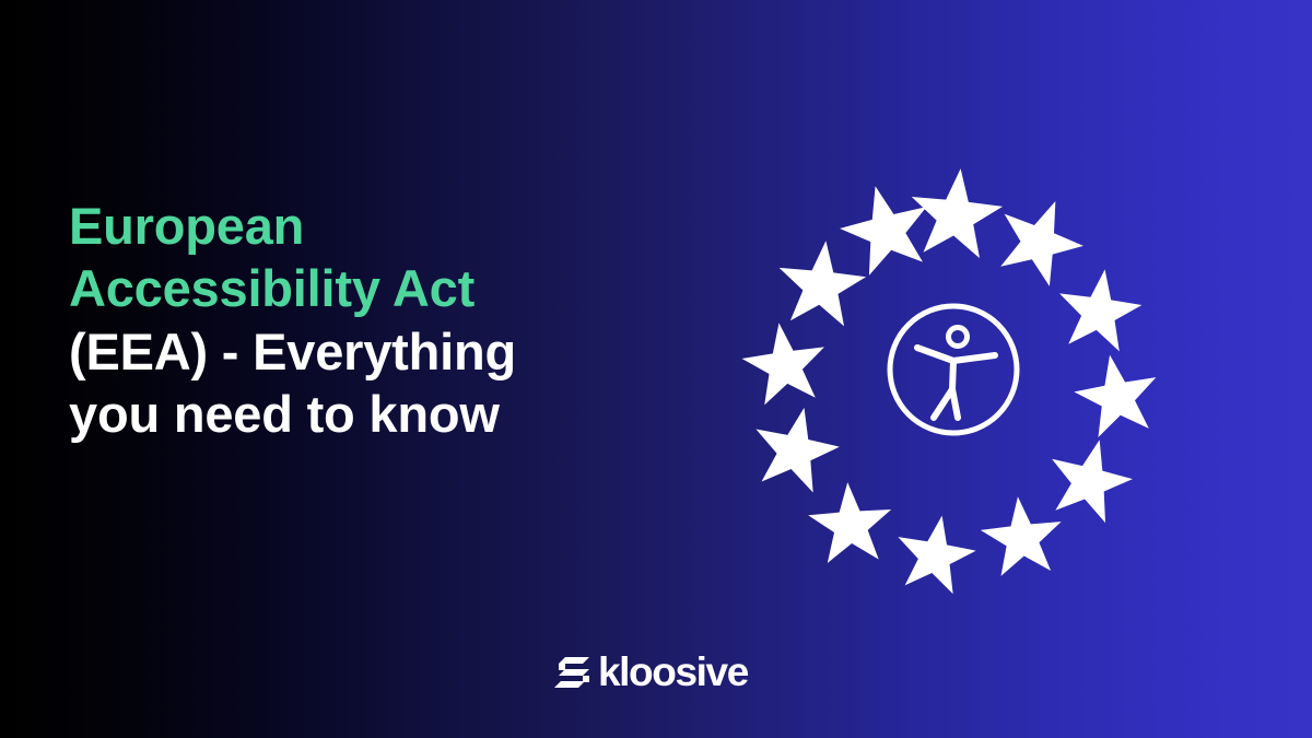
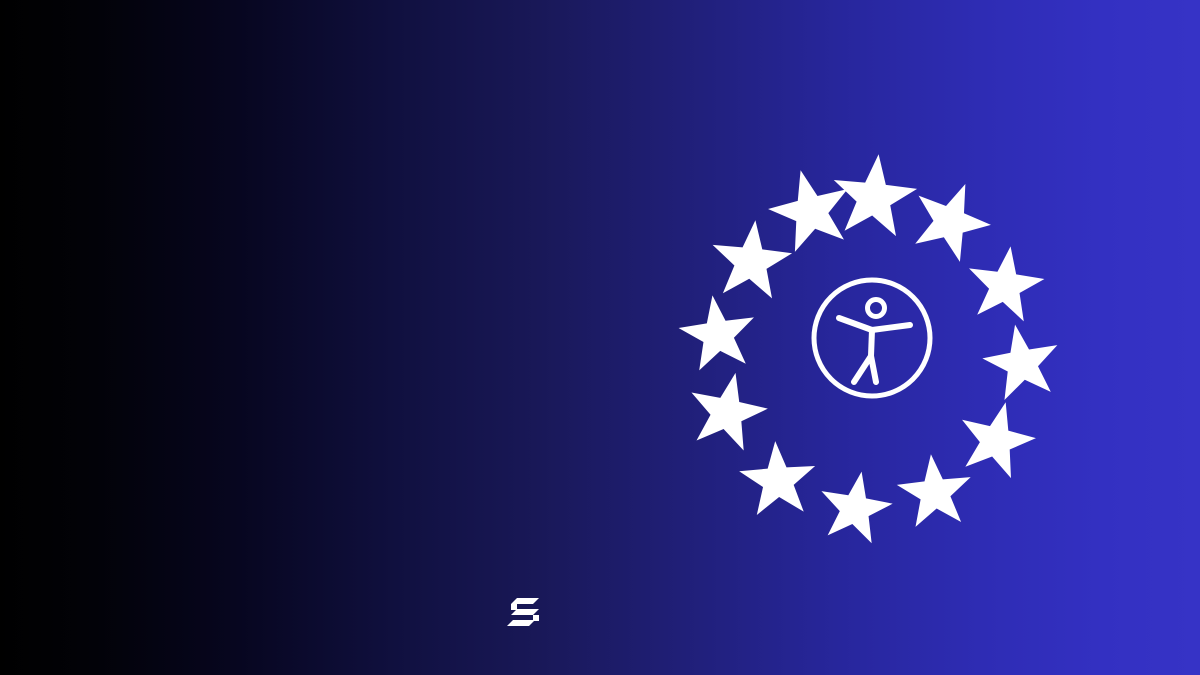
- European
- Accessibility Act
- (EEA) - Everything
- you need to know
- kloosive
